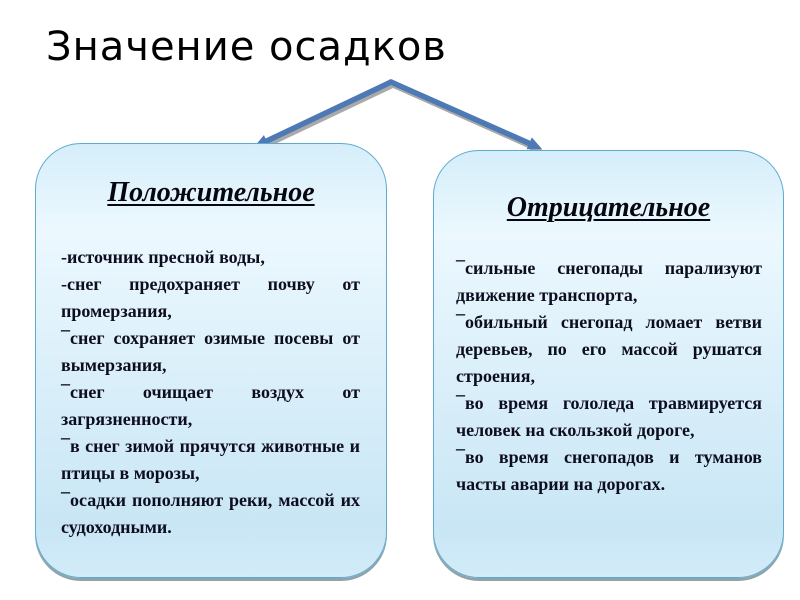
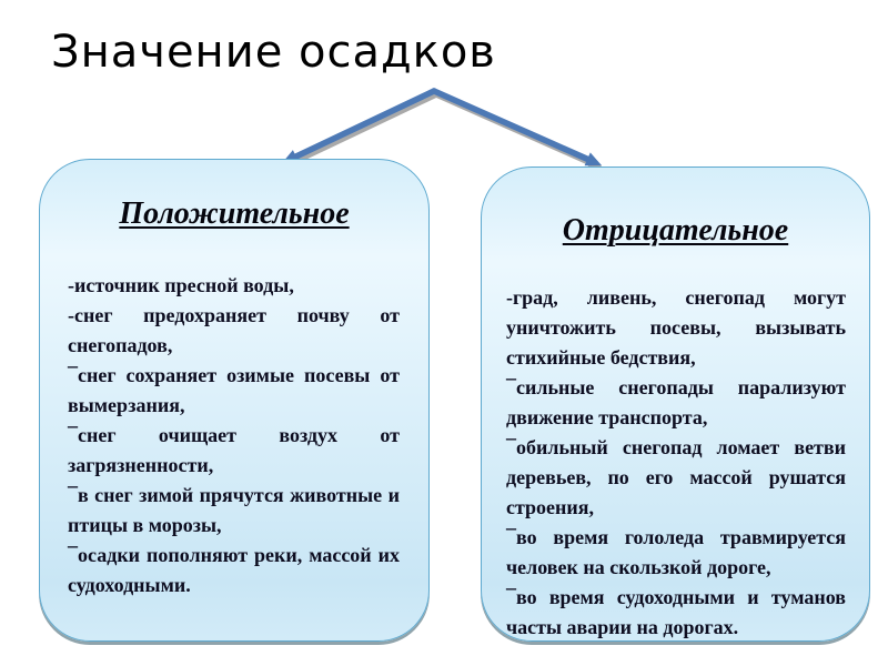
  Значение осадков
  Положительное
  -источник пресной воды,
- -снег предохраняет почву от промерзания,
+ -снег предохраняет почву от снегопадов,
  ¯снег сохраняет озимые посевы от вымерзания,
  ¯снег очищает воздух от загрязненности,
  ¯в снег зимой прячутся животные и птицы в морозы,
  ¯осадки пополняют реки, массой их судоходными.
  Отрицательное
+ -град, ливень, снегопад могут уничтожить посевы, вызывать стихийные бедствия,
  ¯сильные снегопады парализуют движение транспорта,
  ¯обильный снегопад ломает ветви деревьев, по его массой рушатся строения,
  ¯во время гололеда травмируется человек на скользкой дороге,
- ¯во время снегопадов и туманов часты аварии на дорогах.
+ ¯во время судоходными и туманов часты аварии на дорогах.
